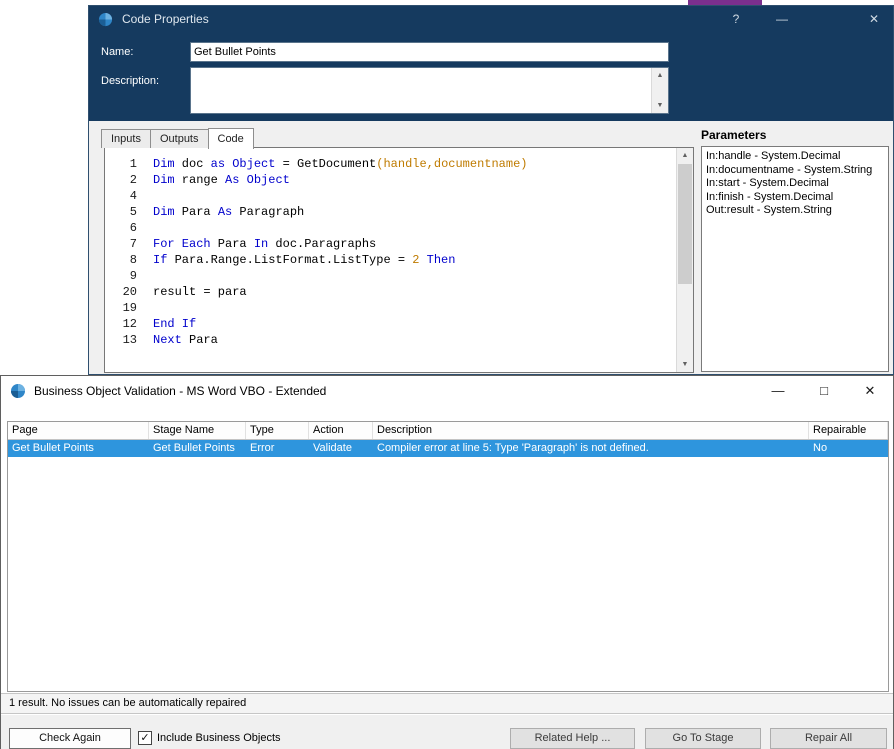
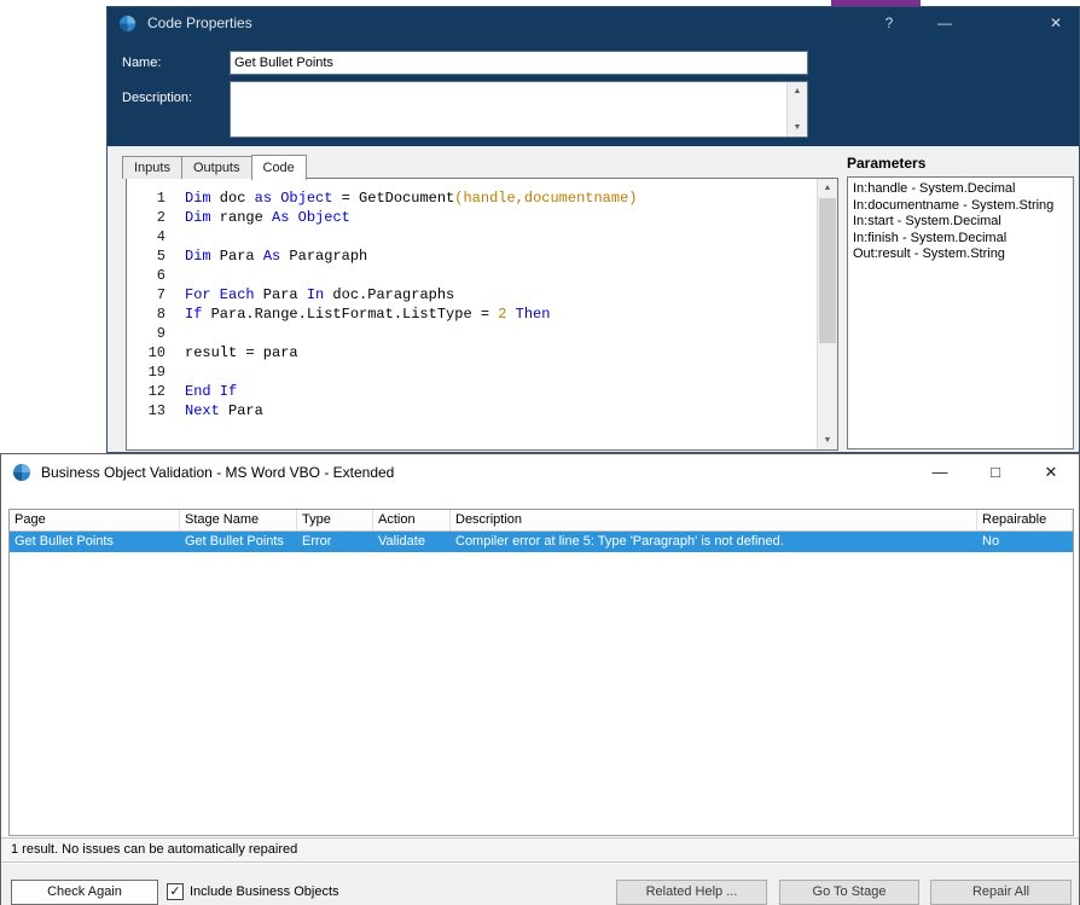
  Code Properties
  ?
  —
  ✕
  Name:
  Get Bullet Points
  Description:
  Inputs
  Outputs
  Code
  1
  Dim doc as Object = GetDocument(handle,documentname)
  2
  Dim range As Object
  4
  5
  Dim Para As Paragraph
  6
  7
  For Each Para In doc.Paragraphs
  8
  If Para.Range.ListFormat.ListType = 2 Then
  9
- 20
+ 10
  result = para
  19
  12
  End If
  13
  Next Para
  Parameters
  In:handle - System.Decimal
  In:documentname - System.String
  In:start - System.Decimal
  In:finish - System.Decimal
  Out:result - System.String
  Business Object Validation - MS Word VBO - Extended
  —
  □
  ✕
  Page
  Stage Name
  Type
  Action
  Description
  Repairable
  Get Bullet Points
  Get Bullet Points
  Error
  Validate
  Compiler error at line 5: Type 'Paragraph' is not defined.
  No
  1 result. No issues can be automatically repaired
  Check Again
  ✓
  Include Business Objects
  Related Help ...
  Go To Stage
  Repair All
